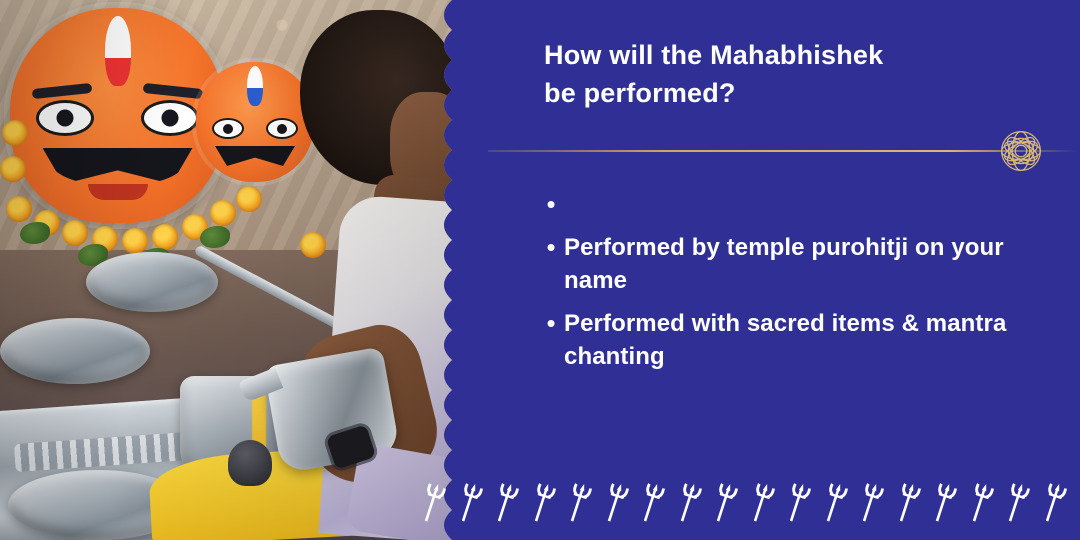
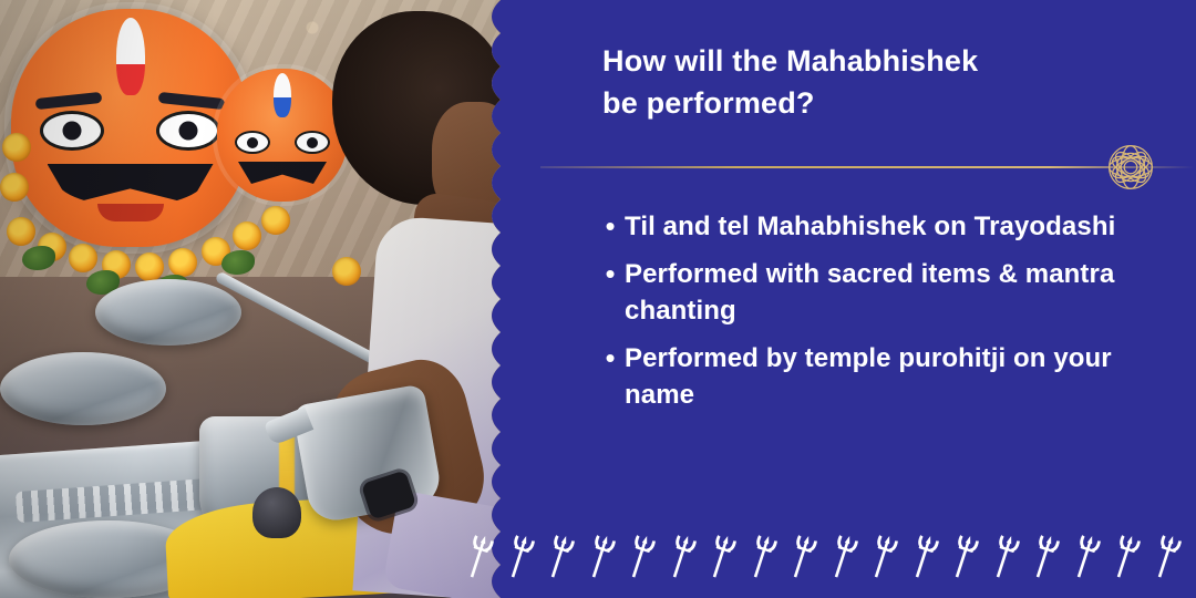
  How will the Mahabhishek
  be performed?
  •
+ Til and tel Mahabhishek on Trayodashi
  •
- Performed by temple purohitji on your name
+ Performed with sacred items & mantra chanting
  •
- Performed with sacred items & mantra chanting
+ Performed by temple purohitji on your name
